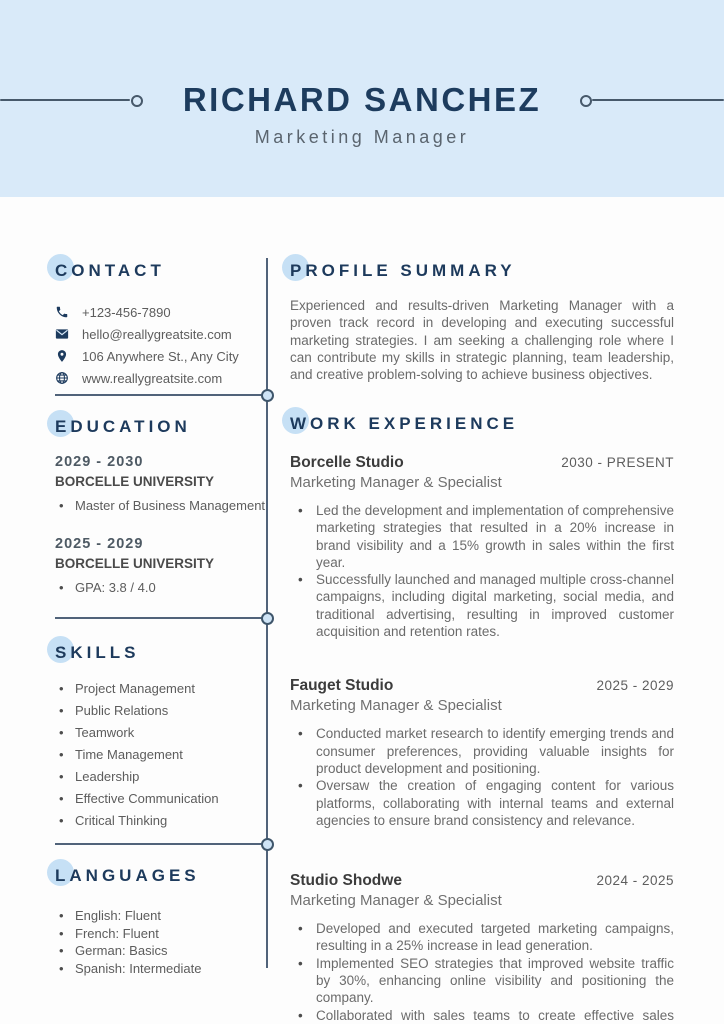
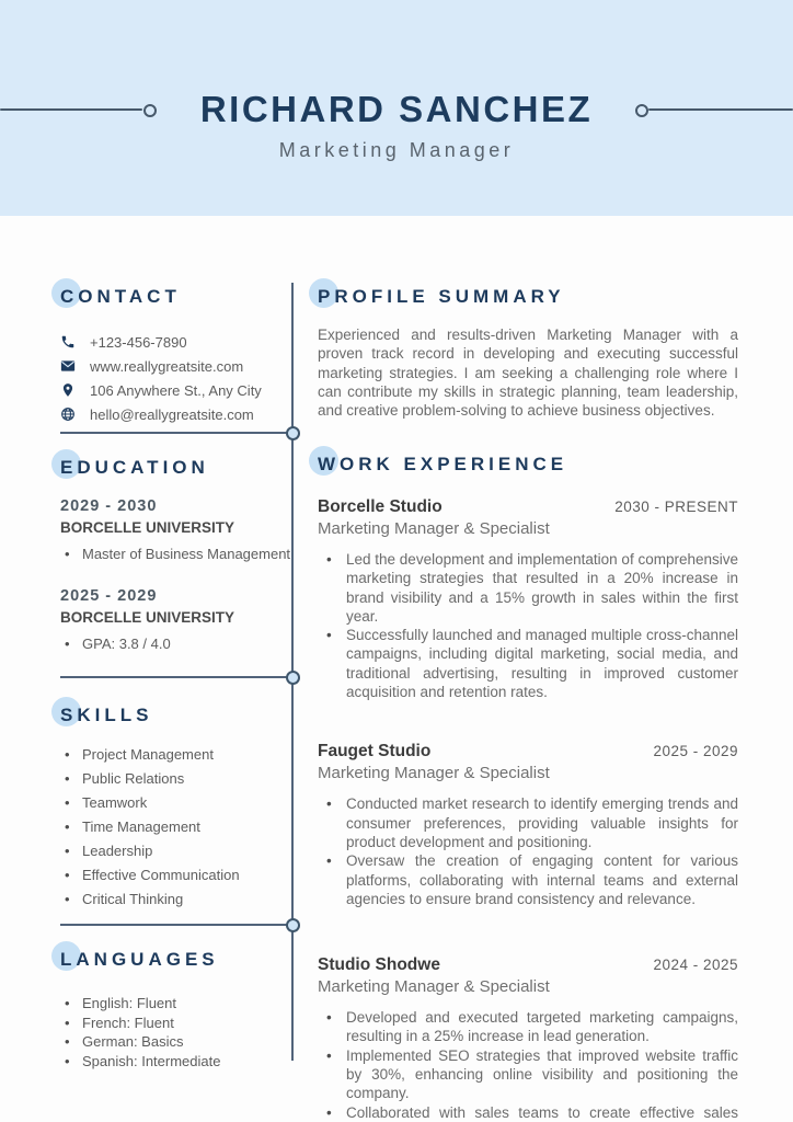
  RICHARD SANCHEZ
  Marketing Manager
  CONTACT
  +123-456-7890
- hello@reallygreatsite.com
+ www.reallygreatsite.com
  106 Anywhere St., Any City
- www.reallygreatsite.com
+ hello@reallygreatsite.com
  EDUCATION
  2029 - 2030
  BORCELLE UNIVERSITY
  Master of Business Management
  2025 - 2029
  BORCELLE UNIVERSITY
  GPA: 3.8 / 4.0
  SKILLS
  Project Management
  Public Relations
  Teamwork
  Time Management
  Leadership
  Effective Communication
  Critical Thinking
  LANGUAGES
  English: Fluent
  French: Fluent
  German: Basics
  Spanish: Intermediate
  PROFILE SUMMARY
  Experienced and results-driven Marketing Manager with a proven track record in developing and executing successful marketing strategies. I am seeking a challenging role where I can contribute my skills in strategic planning, team leadership, and creative problem-solving to achieve business objectives.
  WORK EXPERIENCE
  Borcelle Studio
  2030 - PRESENT
  Marketing Manager & Specialist
  Led the development and implementation of comprehensive marketing strategies that resulted in a 20% increase in brand visibility and a 15% growth in sales within the first year.
  Successfully launched and managed multiple cross-channel campaigns, including digital marketing, social media, and traditional advertising, resulting in improved customer acquisition and retention rates.
  Fauget Studio
  2025 - 2029
  Marketing Manager & Specialist
  Conducted market research to identify emerging trends and consumer preferences, providing valuable insights for product development and positioning.
  Oversaw the creation of engaging content for various platforms, collaborating with internal teams and external agencies to ensure brand consistency and relevance.
  Studio Shodwe
  2024 - 2025
  Marketing Manager & Specialist
  Developed and executed targeted marketing campaigns, resulting in a 25% increase in lead generation.
  Implemented SEO strategies that improved website traffic by 30%, enhancing online visibility and positioning the company.
